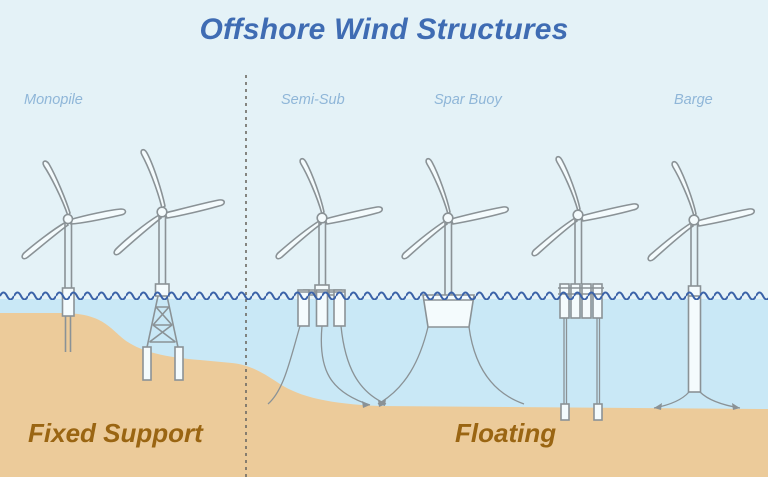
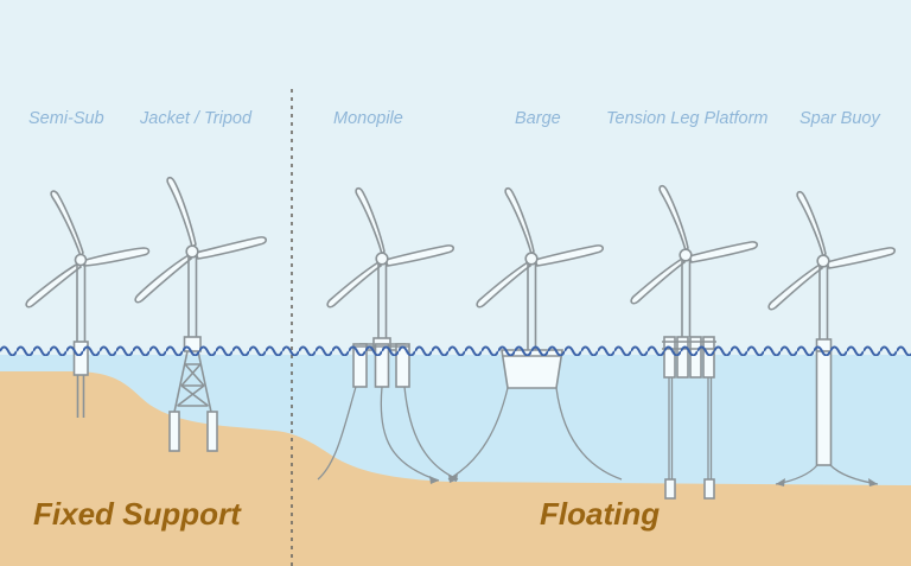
- Offshore Wind Structures
- Monopile
+ Semi-Sub
+ Jacket / Tripod
- Semi-Sub
+ Monopile
- Spar Buoy
+ Barge
+ Tension Leg Platform
- Barge
+ Spar Buoy
  Fixed Support
  Floating
